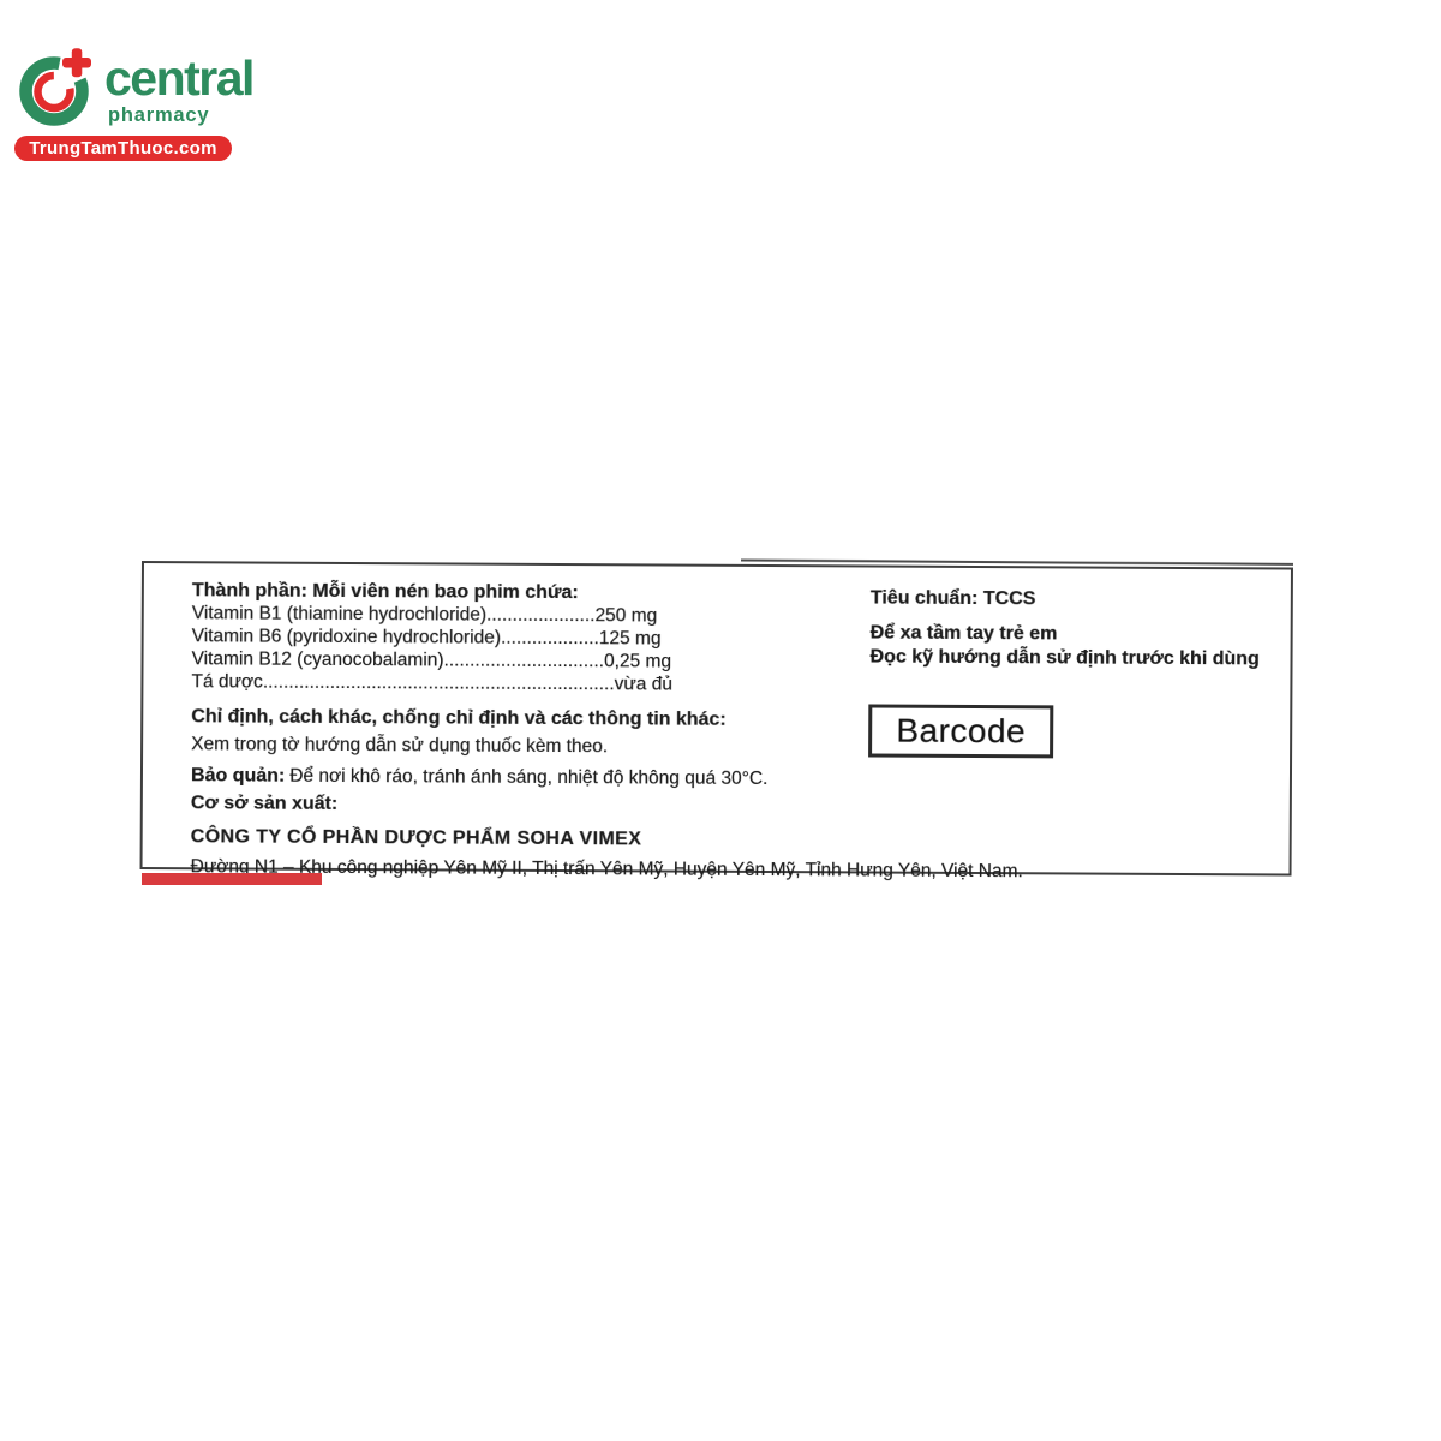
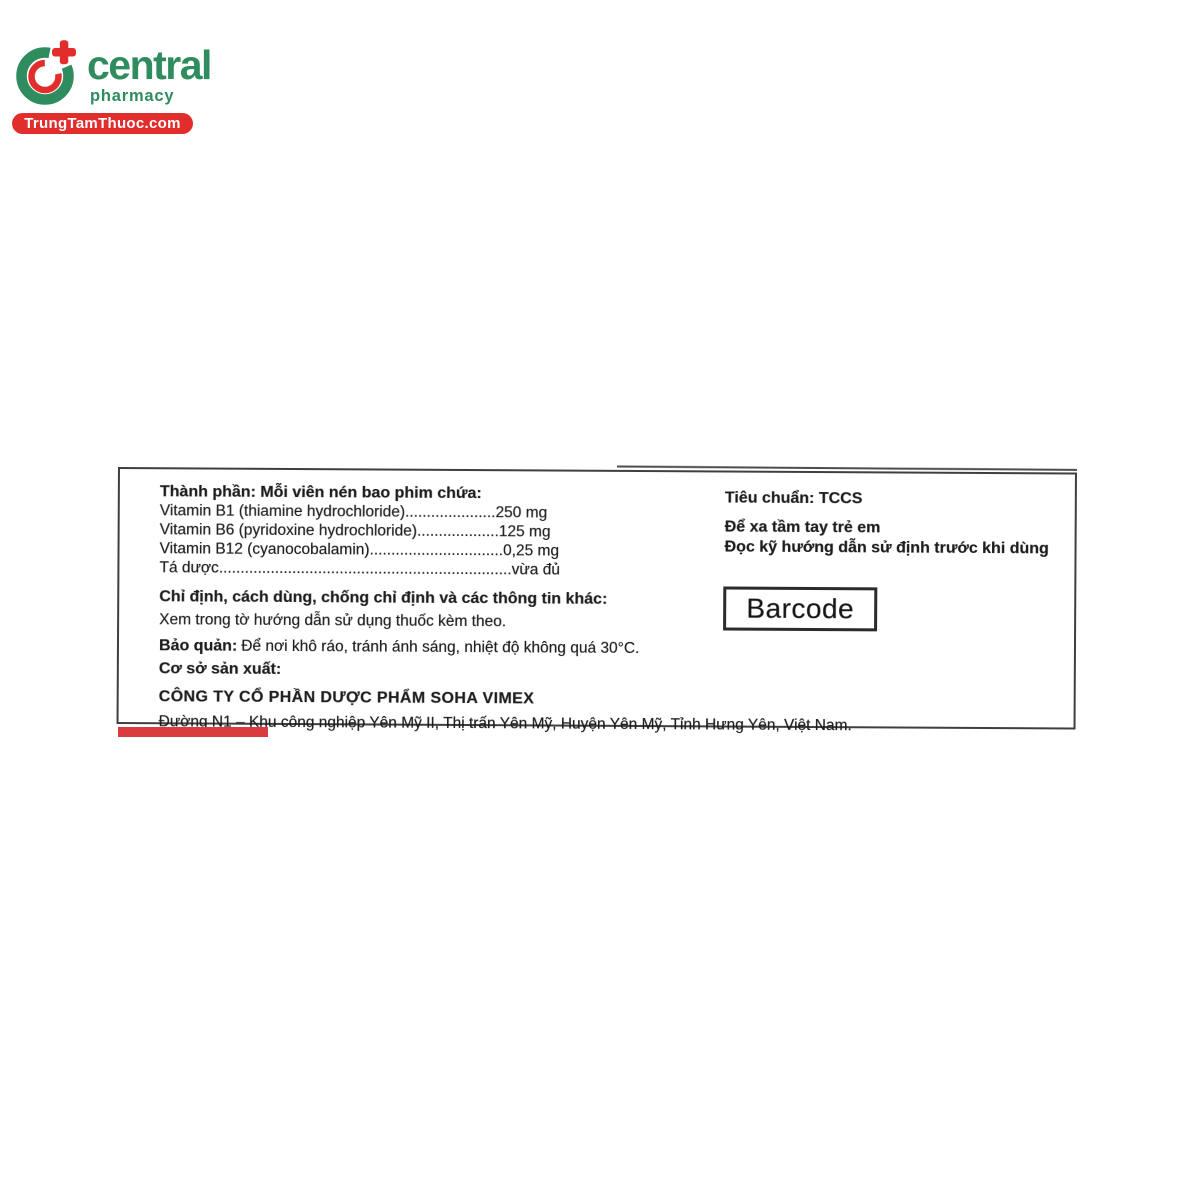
  central
  pharmacy
  TrungTamThuoc.com
  Thành phần: Mỗi viên nén bao phim chứa:
  Vitamin B1 (thiamine hydrochloride).....................250 mg
  Vitamin B6 (pyridoxine hydrochloride)...................125 mg
  Vitamin B12 (cyanocobalamin)...............................0,25 mg
  Tá dược....................................................................vừa đủ
- Chỉ định, cách khác, chống chỉ định và các thông tin khác:
+ Chỉ định, cách dùng, chống chỉ định và các thông tin khác:
  Xem trong tờ hướng dẫn sử dụng thuốc kèm theo.
  Bảo quản: Để nơi khô ráo, tránh ánh sáng, nhiệt độ không quá 30°C.
  Cơ sở sản xuất:
  CÔNG TY CỔ PHẦN DƯỢC PHẨM SOHA VIMEX
  Đường N1 – Khu công nghiệp Yên Mỹ II, Thị trấn Yên Mỹ, Huyện Yên Mỹ, Tỉnh Hưng Yên, Việt Nam.
  Tiêu chuẩn: TCCS
  Để xa tầm tay trẻ em
  Đọc kỹ hướng dẫn sử định trước khi dùng
  Barcode
